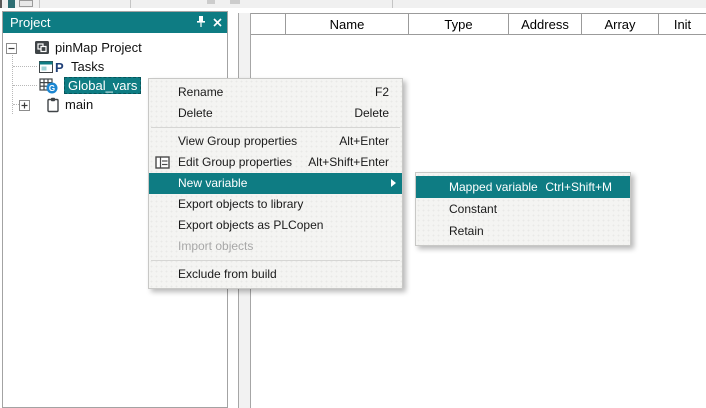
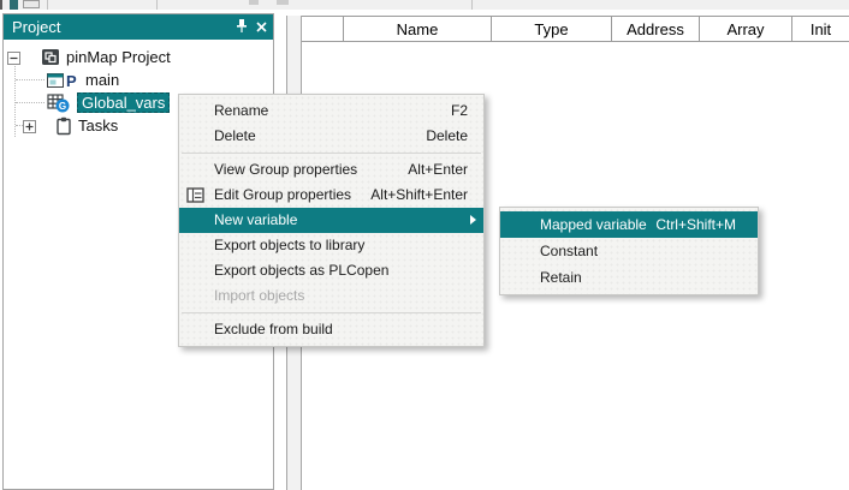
  Project
  pinMap Project
  P
- Tasks
+ main
  G
  Global_vars
- main
+ Tasks
  Name
  Type
  Address
  Array
  Init
  Rename
  F2
  Delete
  Delete
  View Group properties
  Alt+Enter
  Edit Group properties
  Alt+Shift+Enter
  New variable
  Export objects to library
  Export objects as PLCopen
  Import objects
  Exclude from build
  Mapped variable
  Ctrl+Shift+M
  Constant
  Retain
